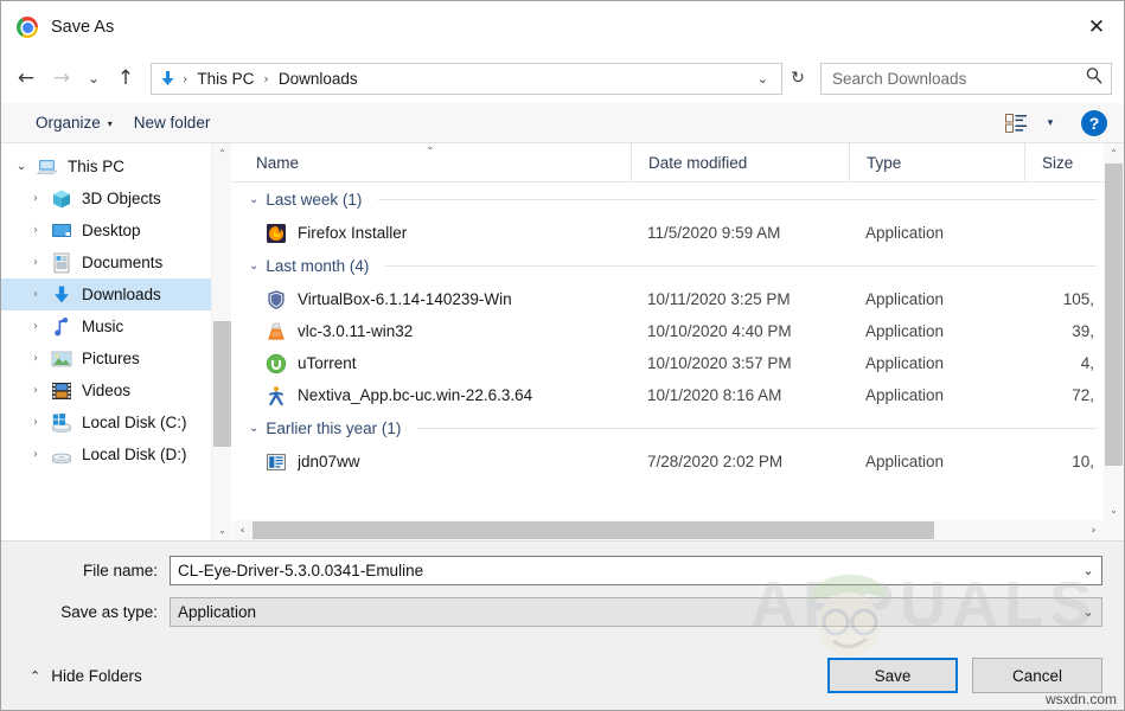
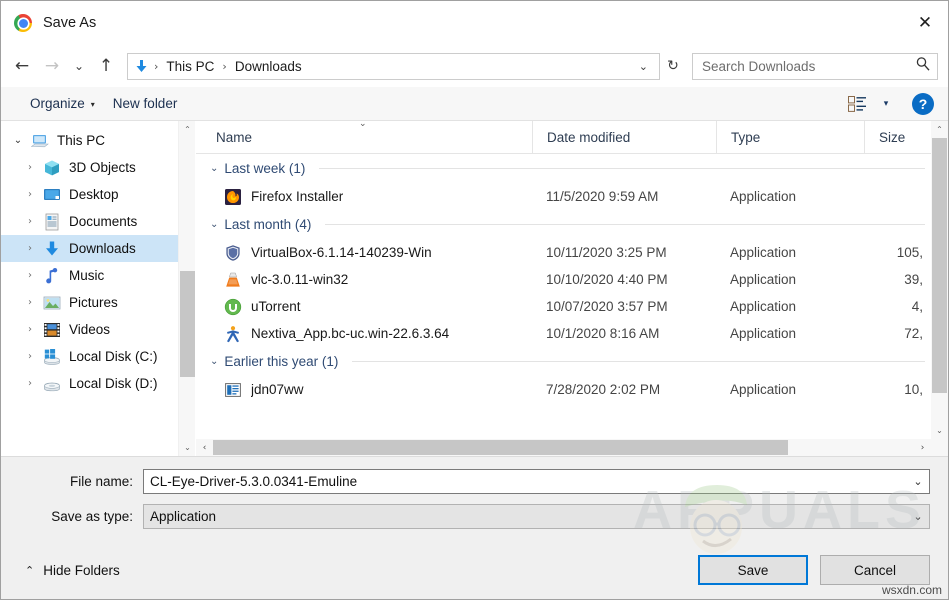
  Save As
  ✕
  ←
  →
  ⌄
  ↑
  ›
  This PC
  ›
  Downloads
  ⌄
  ↻
  Search Downloads
  Organize
  ▾
  New folder
  ▾
  ?
  ⌄
  This PC
  ›
  3D Objects
  ›
  Desktop
  ›
  Documents
  ›
  Downloads
  ›
  Music
  ›
  Pictures
  ›
  Videos
  ›
  Local Disk (C:)
  ›
  Local Disk (D:)
  ⌃
  ⌄
  ⌄
  Name
  Date modified
  Type
  Size
  ⌄
  Last week (1)
  Firefox Installer
  11/5/2020 9:59 AM
  Application
  ⌄
  Last month (4)
  VirtualBox-6.1.14-140239-Win
  10/11/2020 3:25 PM
  Application
  105,
  vlc-3.0.11-win32
  10/10/2020 4:40 PM
  Application
  39,
  uTorrent
- 10/10/2020 3:57 PM
+ 10/07/2020 3:57 PM
  Application
  4,
  Nextiva_App.bc-uc.win-22.6.3.64
  10/1/2020 8:16 AM
  Application
  72,
  ⌄
  Earlier this year (1)
  jdn07ww
  7/28/2020 2:02 PM
  Application
  10,
  ‹
  ›
  ⌃
  ⌄
  File name:
  CL-Eye-Driver-5.3.0.0341-Emuline
  ⌄
  Save as type:
  Application
  ⌄
  APPUALS
  ⌃
  Hide Folders
  Save
  Cancel
  wsxdn.com
